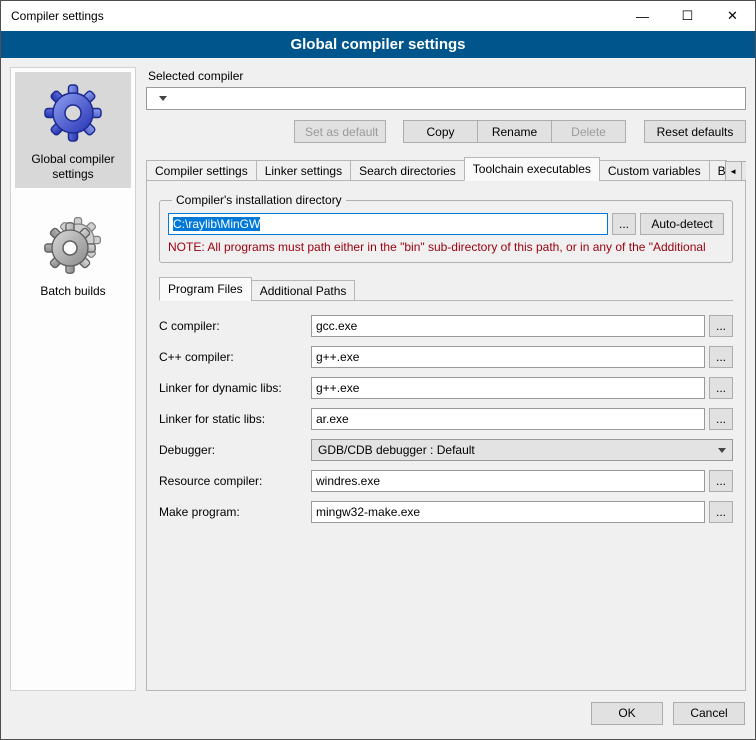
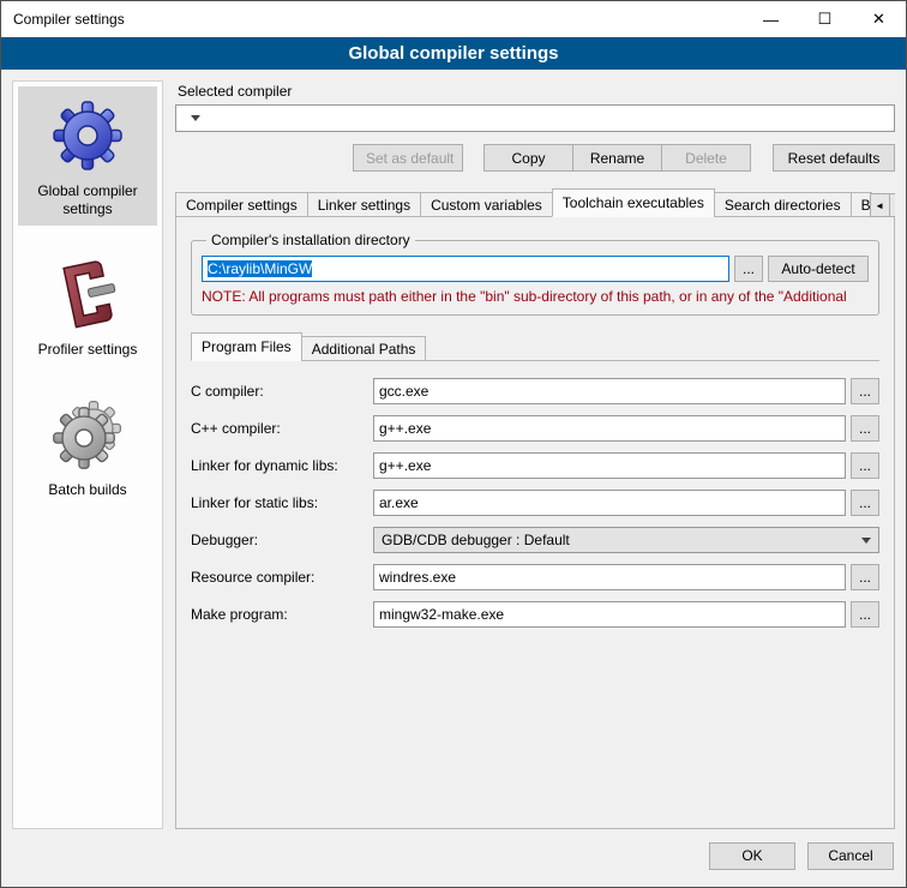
  Compiler settings
  —
  ☐
  ✕
  Global compiler settings
  Global compiler settings
+ Profiler settings
  Batch builds
  Selected compiler
  Set as default
  Copy
  Rename
  Delete
  Reset defaults
  Compiler settings
  Linker settings
- Search directories
+ Custom variables
  Toolchain executables
- Custom variables
+ Search directories
  ◄
  Compiler's installation directory
  C:\raylib\MinGW
  ...
  Auto-detect
  NOTE: All programs must path either in the "bin" sub-directory of this path, or in any of the "Additional
  Program Files
  Additional Paths
  C compiler:
  gcc.exe
  ...
  C++ compiler:
  g++.exe
  ...
  Linker for dynamic libs:
  g++.exe
  ...
  Linker for static libs:
  ar.exe
  ...
  Debugger:
  GDB/CDB debugger : Default
  Resource compiler:
  windres.exe
  ...
  Make program:
  mingw32-make.exe
  ...
  OK
  Cancel
